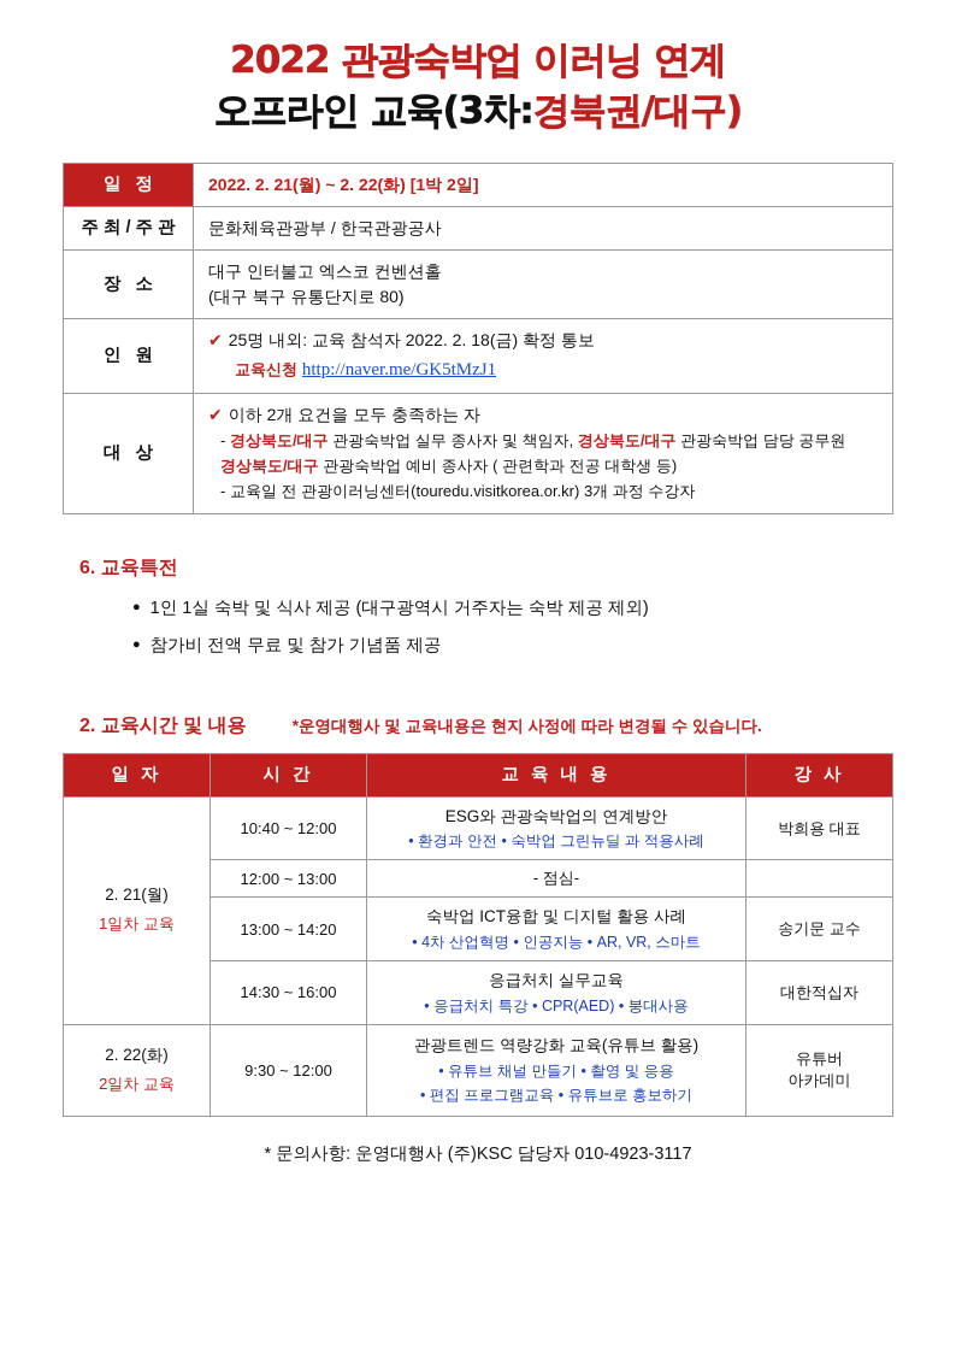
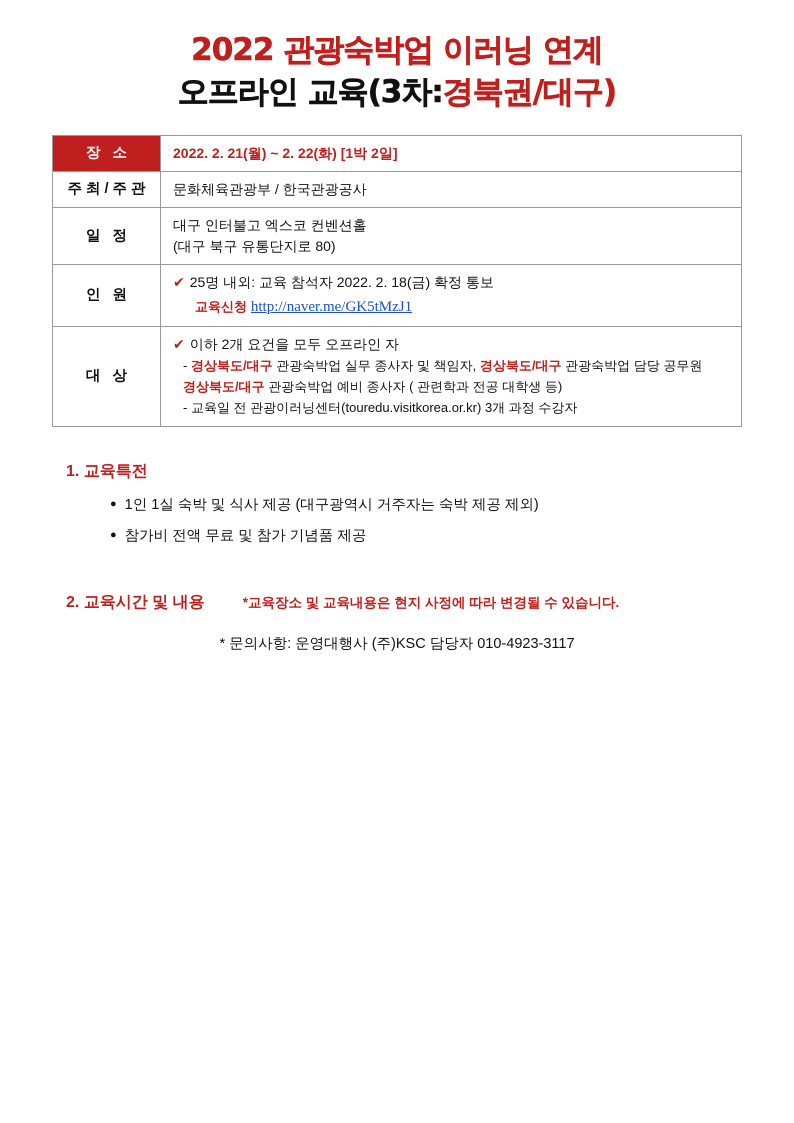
  2022 관광숙박업 이러닝 연계
  오프라인 교육(3차:경북권/대구)
- 일 정	2022. 2. 21(월) ~ 2. 22(화) [1박 2일]
+ 장 소	2022. 2. 21(월) ~ 2. 22(화) [1박 2일]
  주최/주관	문화체육관광부 / 한국관광공사
- 장 소	대구 인터불고 엑스코 컨벤션홀 (대구 북구 유통단지로 80)
+ 일 정	대구 인터불고 엑스코 컨벤션홀 (대구 북구 유통단지로 80)
  인 원	✔ 25명 내외: 교육 참석자 2022. 2. 18(금) 확정 통보 교육신청 http://naver.me/GK5tMzJ1
- 대 상	✔ 이하 2개 요건을 모두 충족하는 자 - 경상북도/대구 관광숙박업 실무 종사자 및 책임자, 경상북도/대구 관광숙박업 담당 공무원 경상북도/대구 관광숙박업 예비 종사자 ( 관련학과 전공 대학생 등) - 교육일 전 관광이러닝센터(touredu.visitkorea.or.kr) 3개 과정 수강자
+ 대 상	✔ 이하 2개 요건을 모두 오프라인 자 - 경상북도/대구 관광숙박업 실무 종사자 및 책임자, 경상북도/대구 관광숙박업 담당 공무원 경상북도/대구 관광숙박업 예비 종사자 ( 관련학과 전공 대학생 등) - 교육일 전 관광이러닝센터(touredu.visitkorea.or.kr) 3개 과정 수강자
- 6. 교육특전
+ 1. 교육특전
  ● 1인 1실 숙박 및 식사 제공 (대구광역시 거주자는 숙박 제공 제외)
  ● 참가비 전액 무료 및 참가 기념품 제공
  2. 교육시간 및 내용
- *운영대행사 및 교육내용은 현지 사정에 따라 변경될 수 있습니다.
+ *교육장소 및 교육내용은 현지 사정에 따라 변경될 수 있습니다.
- 일 자	시 간	교 육 내 용	강 사
- 2. 21(월) 1일차 교육	10:40 ~ 12:00	ESG와 관광숙박업의 연계방안 • 환경과 안전 • 숙박업 그린뉴딜 과 적용사례	박희용 대표
- 12:00 ~ 13:00	- 점심-
- 13:00 ~ 14:20	숙박업 ICT융합 및 디지털 활용 사례 • 4차 산업혁명 • 인공지능 • AR, VR, 스마트	송기문 교수
- 14:30 ~ 16:00	응급처치 실무교육 • 응급처치 특강 • CPR(AED) • 붕대사용	대한적십자
- 2. 22(화) 2일차 교육	9:30 ~ 12:00	관광트렌드 역량강화 교육(유튜브 활용) • 유튜브 채널 만들기 • 촬영 및 응용 • 편집 프로그램교육 • 유튜브로 홍보하기	유튜버 아카데미
  * 문의사항: 운영대행사 (주)KSC 담당자 010-4923-3117
